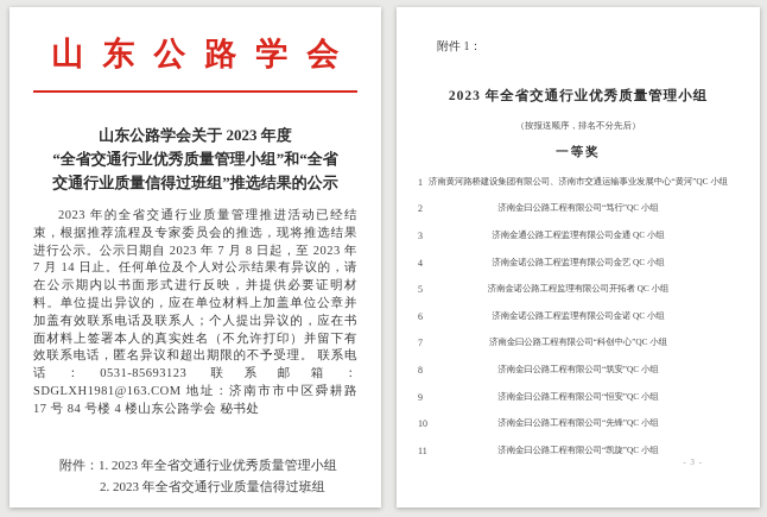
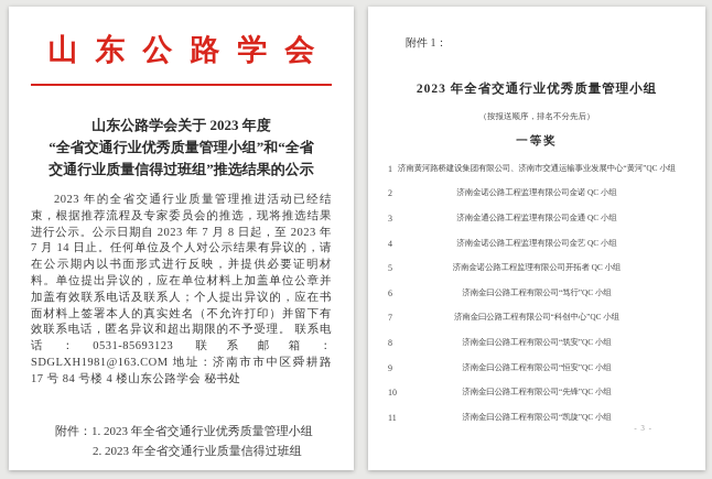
  山东公路学会
  山东公路学会关于 2023 年度
  “全省交通行业优秀质量管理小组”和“全省
  交通行业质量信得过班组”推选结果的公示
  2023 年的全省交通行业质量管理推进活动已经结束，根据推荐流程及专家委员会的推选，现将推选结果进行公示。公示日期自 2023 年 7 月 8 日起，至 2023 年 7 月 14 日止。任何单位及个人对公示结果有异议的，请在公示期内以书面形式进行反映，并提供必要证明材料。单位提出异议的，应在单位材料上加盖单位公章并加盖有效联系电话及联系人；个人提出异议的，应在书面材料上签署本人的真实姓名（不允许打印）并留下有效联系电话，匿名异议和超出期限的不予受理。 联系电话：0531-85693123 联系邮箱：SDGLXH1981@163.COM 地址：济南市市中区舜耕路 17 号 84 号楼 4 楼山东公路学会 秘书处
  附件：1. 2023 年全省交通行业优秀质量管理小组
  2. 2023 年全省交通行业质量信得过班组
  - 1 -
  附件 1：
  2023 年全省交通行业优秀质量管理小组
  （按报送顺序，排名不分先后）
  一等奖
  1
  济南黄河路桥建设集团有限公司、济南市交通运输事业发展中心“黄河”QC 小组
  2
- 济南金曰公路工程有限公司“笃行”QC 小组
+ 济南金诺公路工程监理有限公司金诺 QC 小组
  3
  济南金通公路工程监理有限公司金通 QC 小组
  4
  济南金诺公路工程监理有限公司金艺 QC 小组
  5
  济南金诺公路工程监理有限公司开拓者 QC 小组
  6
- 济南金诺公路工程监理有限公司金诺 QC 小组
+ 济南金曰公路工程有限公司“笃行”QC 小组
  7
  济南金曰公路工程有限公司“科创中心”QC 小组
  8
  济南金曰公路工程有限公司“筑安”QC 小组
  9
  济南金曰公路工程有限公司“恒安”QC 小组
  10
  济南金曰公路工程有限公司“先锋”QC 小组
  11
  济南金曰公路工程有限公司“凯旋”QC 小组
  - 3 -
